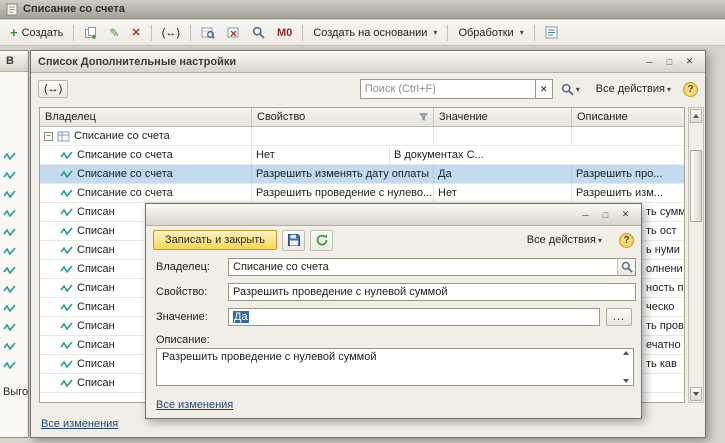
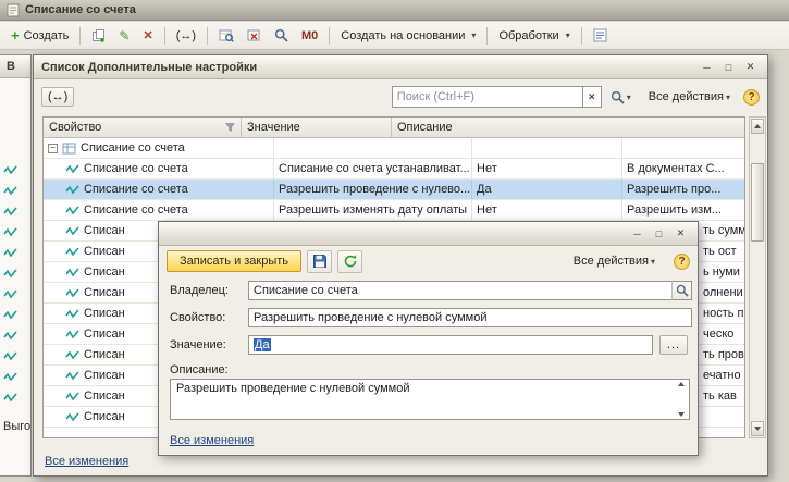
  Списание со счета
  +
  Создать
  ✎
  ✕
  (↔)
  M0
  Создать на основании
  ▾
  Обработки
  ▾
  В
  Выго
  Список Дополнительные настройки
  ─
  □
  ✕
  (↔)
  Поиск (Ctrl+F)
  ✕
  ▾
  Все действия
  ▾
  ?
- Владелец
  Свойство
  Значение
  Описание
  −
  Списание со счета
  Списание со счета
+ Списание со счета устанавливат...
  Нет
  В документах С...
  Списание со счета
- Разрешить изменять дату оплаты
+ Разрешить проведение с нулево...
  Да
  Разрешить про...
  Списание со счета
- Разрешить проведение с нулево...
+ Разрешить изменять дату оплаты
  Нет
  Разрешить изм...
  Списан
  ть сумм
  Списан
  ть ост
  Списан
  ь нуми
  Списан
  олнени
  Списан
  ность п
  Списан
  ческо
  Списан
  ть пров
  Списан
  ечатно
  Списан
  ть кав
  Списан
  Все изменения
  ─
  □
  ✕
  Записать и закрыть
  Все действия
  ▾
  ?
  Владелец:
  Списание со счета
  Свойство:
  Разрешить проведение с нулевой суммой
  Значение:
  Да
  ...
  Описание:
  Разрешить проведение с нулевой суммой
  Все изменения
